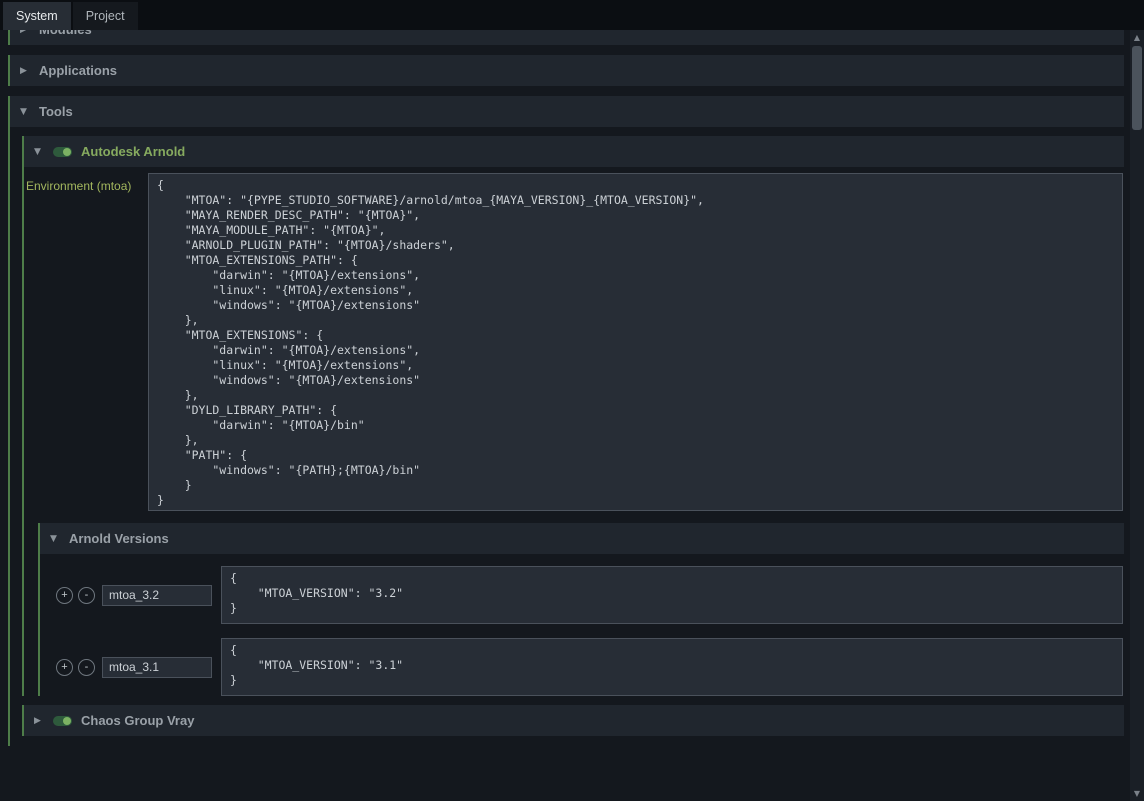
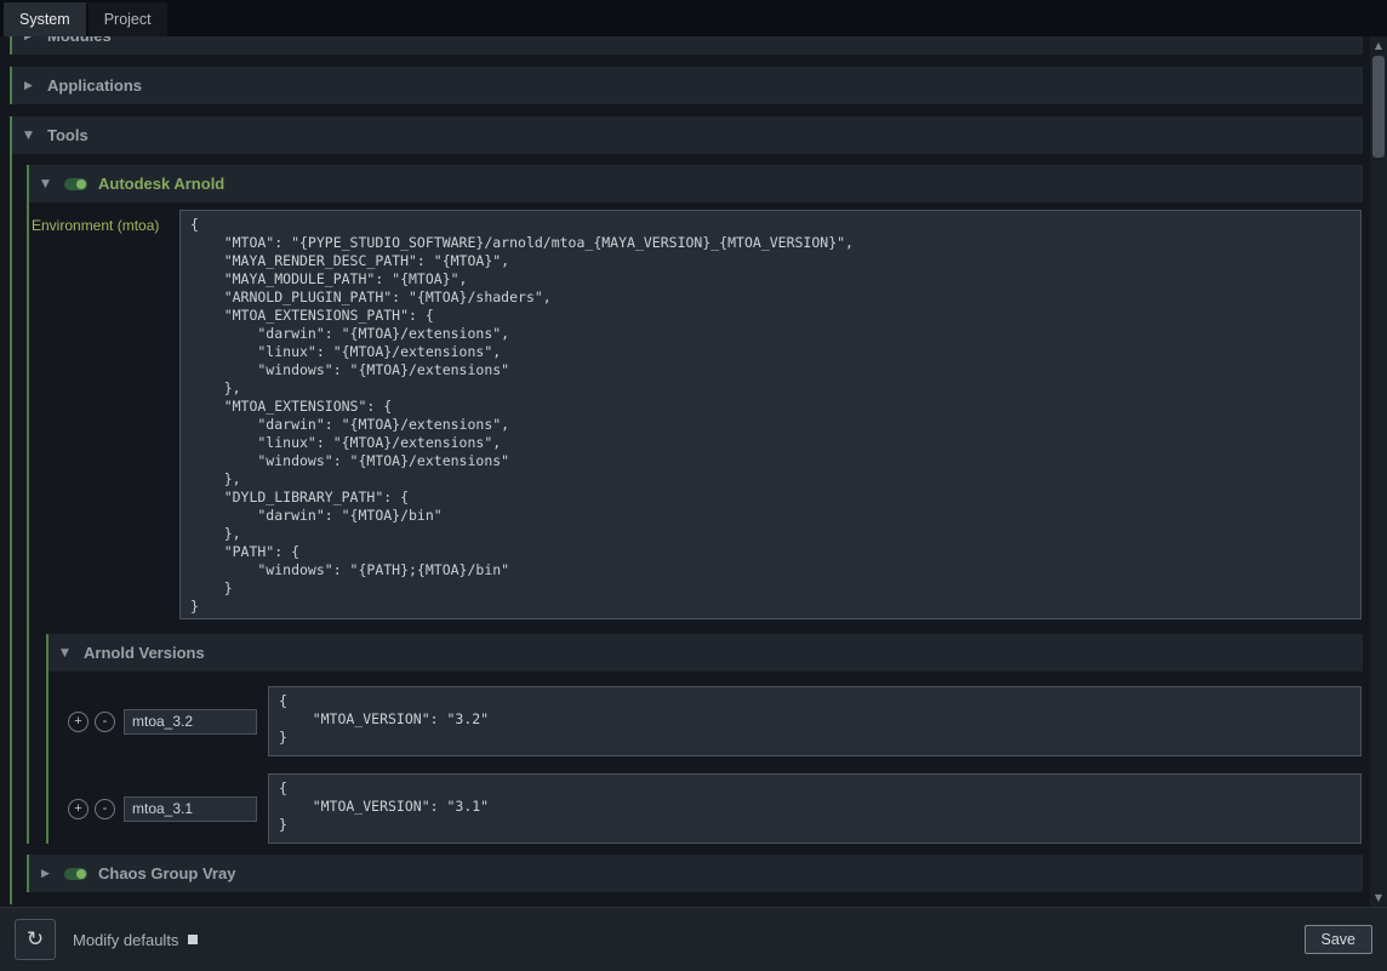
  System
  Project
  ▶
  Modules
  ▶
  Applications
  ▼
  Tools
  ▼
  Autodesk Arnold
  Environment (mtoa)
  {
  "MTOA": "{PYPE_STUDIO_SOFTWARE}/arnold/mtoa_{MAYA_VERSION}_{MTOA_VERSION}",
  "MAYA_RENDER_DESC_PATH": "{MTOA}",
  "MAYA_MODULE_PATH": "{MTOA}",
  "ARNOLD_PLUGIN_PATH": "{MTOA}/shaders",
  "MTOA_EXTENSIONS_PATH": {
  "darwin": "{MTOA}/extensions",
  "linux": "{MTOA}/extensions",
  "windows": "{MTOA}/extensions"
  },
  "MTOA_EXTENSIONS": {
  "darwin": "{MTOA}/extensions",
  "linux": "{MTOA}/extensions",
  "windows": "{MTOA}/extensions"
  },
  "DYLD_LIBRARY_PATH": {
  "darwin": "{MTOA}/bin"
  },
  "PATH": {
  "windows": "{PATH};{MTOA}/bin"
  }
  }
  ▼
  Arnold Versions
  +
  -
  mtoa_3.2
  {
  "MTOA_VERSION": "3.2"
  }
  +
  -
  mtoa_3.1
  {
  "MTOA_VERSION": "3.1"
  }
  ▶
  Chaos Group Vray
  ▲
  ▼
+ ↻
+ Modify defaults
+ Save
